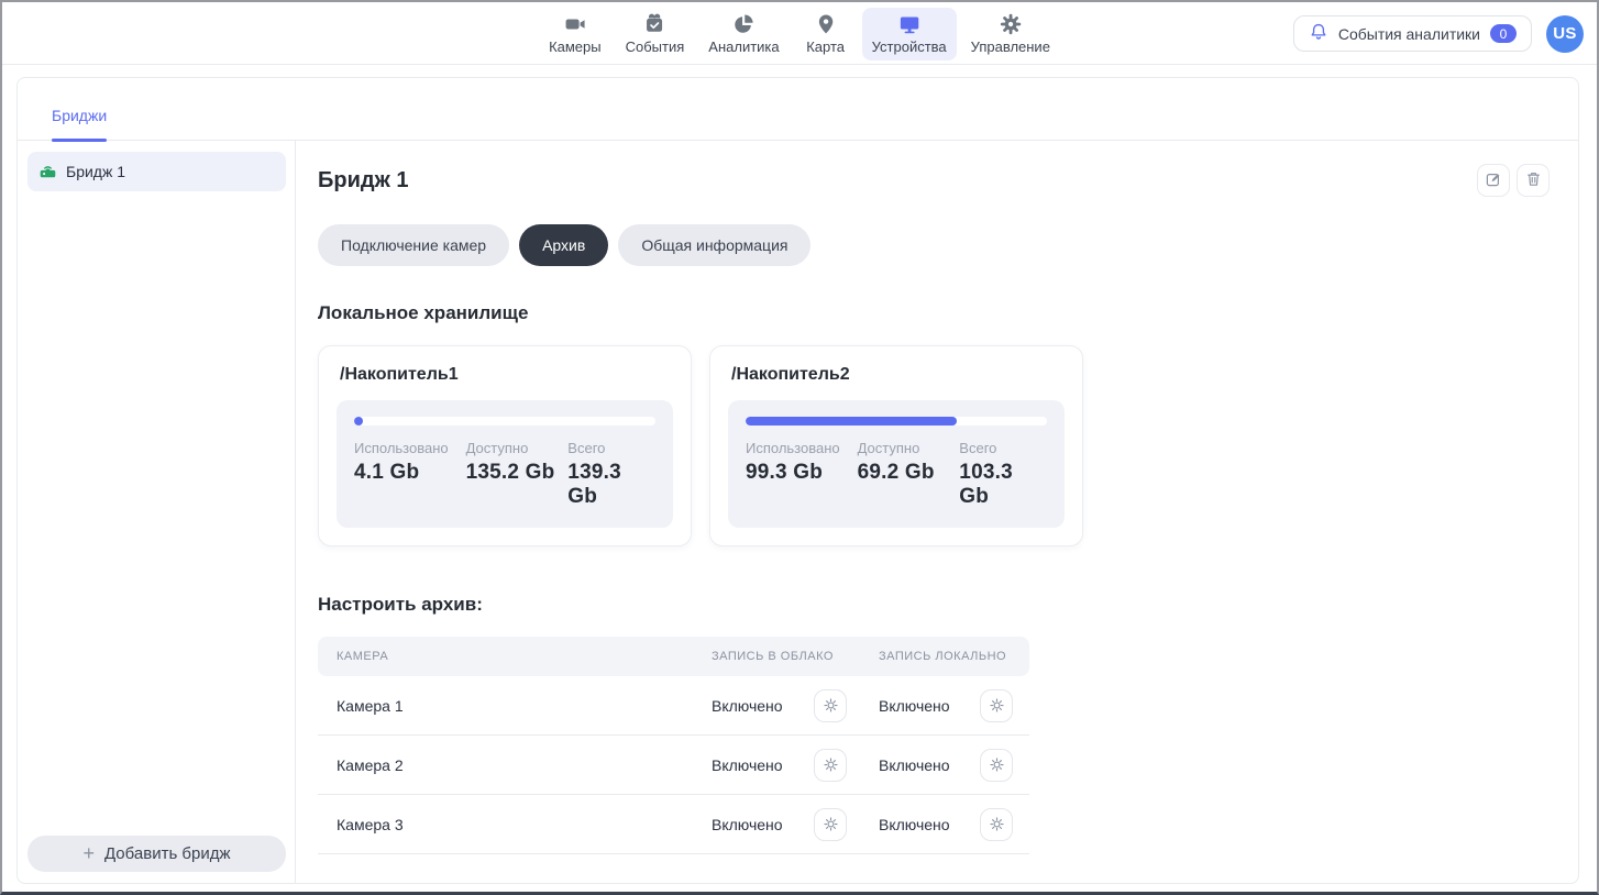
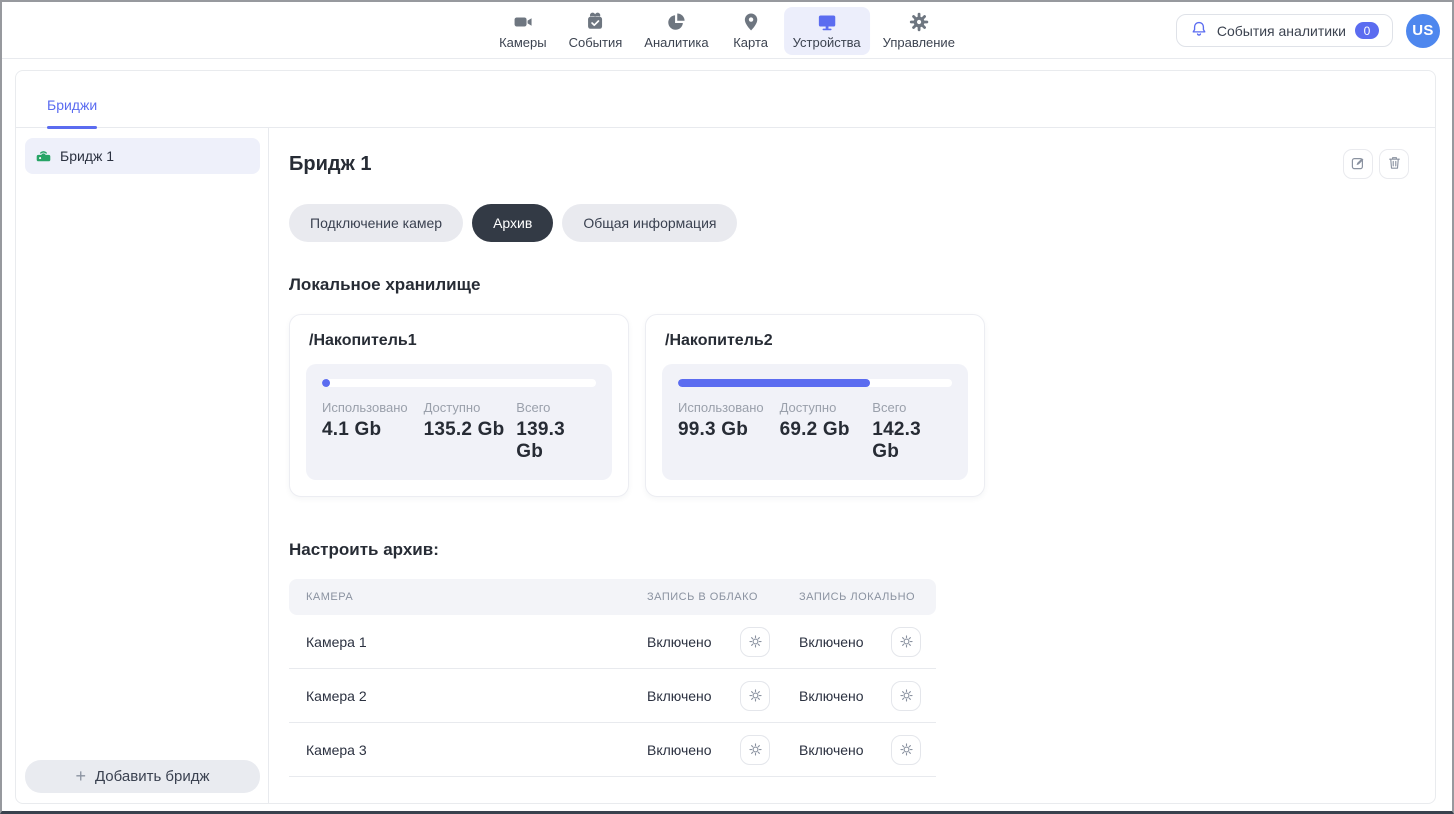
  Камеры
  События
  Аналитика
  Карта
  Устройства
  Управление
  События аналитики
  0
  US
  Бриджи
  Бридж 1
  +
  Добавить бридж
  Бридж 1
  Подключение камер
  Архив
  Общая информация
  Локальное хранилище
  /Накопитель1
  Использовано
  4.1 Gb
  Доступно
  135.2 Gb
  Всего
  139.3 Gb
  /Накопитель2
  Использовано
  99.3 Gb
  Доступно
  69.2 Gb
  Всего
- 103.3 Gb
+ 142.3 Gb
  Настроить архив:
  КАМЕРА
  ЗАПИСЬ В ОБЛАКО
  ЗАПИСЬ ЛОКАЛЬНО
  Камера 1
  Включено
  Включено
  Камера 2
  Включено
  Включено
  Камера 3
  Включено
  Включено
